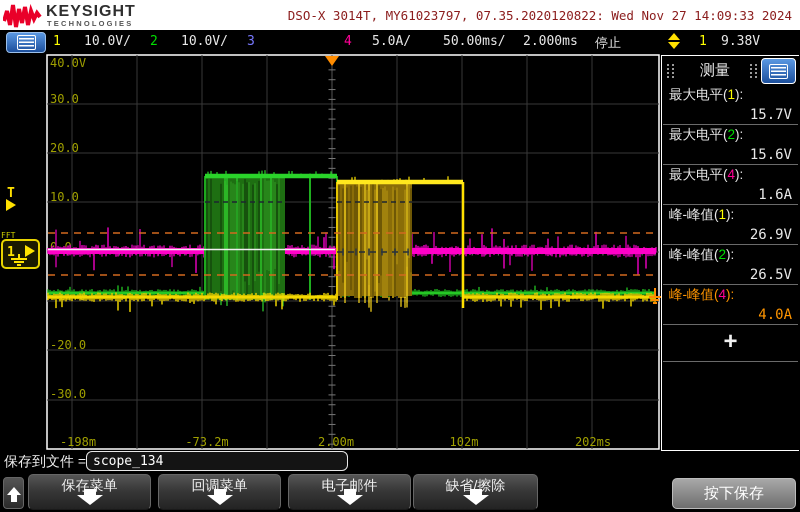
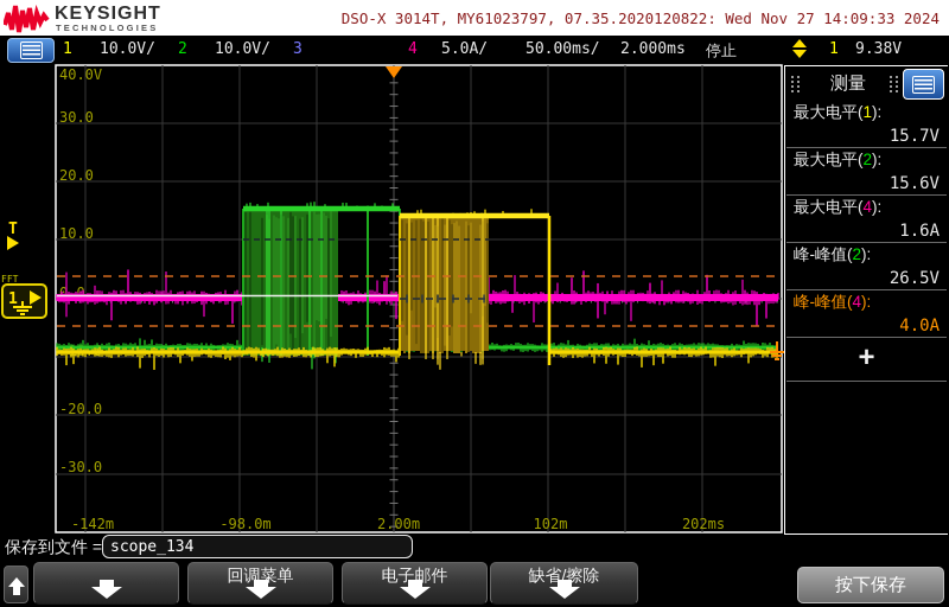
  KEYSIGHT
  TECHNOLOGIES
  DSO-X 3014T, MY61023797, 07.35.2020120822: Wed Nov 27 14:09:33 2024
  1
  10.0V/
  2
  10.0V/
  3
  4
  5.0A/
  50.00ms/
  2.000ms
  停止
  1
  9.38V
  测量
  最大电平(1):
  15.7V
  最大电平(2):
  15.6V
  最大电平(4):
  1.6A
- 峰-峰值(1):
- 26.9V
  峰-峰值(2):
  26.5V
  峰-峰值(4):
  4.0A
  +
  保存到文件 =
  scope_134
- 保存菜单
  回调菜单
  电子邮件
  缺省/擦除
  按下保存
  40.0V
  30.0
  20.0
  10.0
  -20.0
  -30.0
- -198m
+ -142m
- -73.2m
+ -98.0m
  2.00m
  102m
  202ms
  T
  FFT
  1
